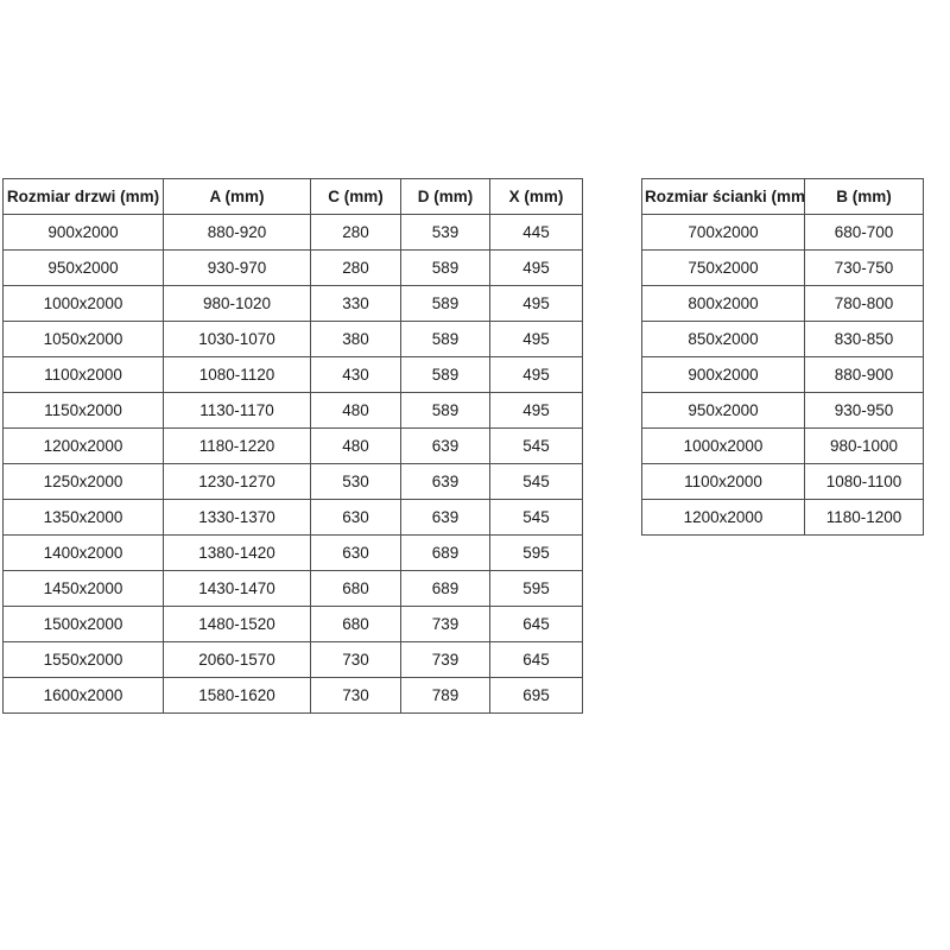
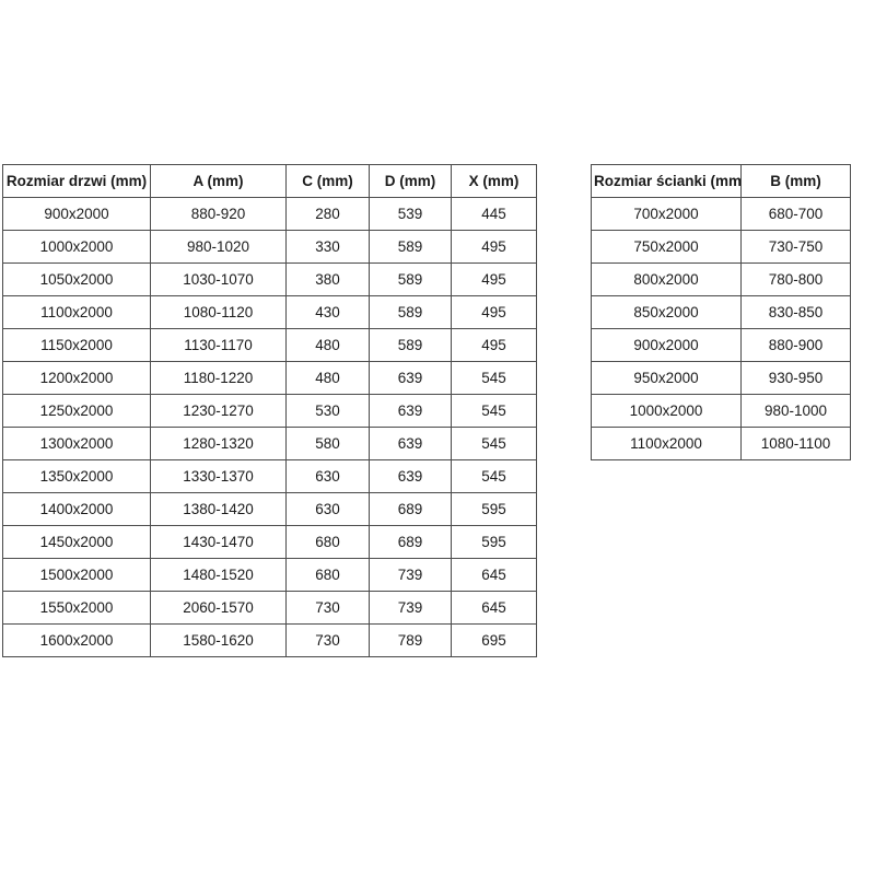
  Rozmiar drzwi (mm)	A (mm)	C (mm)	D (mm)	X (mm)
  900x2000	880-920	280	539	445
- 950x2000	930-970	280	589	495
  1000x2000	980-1020	330	589	495
  1050x2000	1030-1070	380	589	495
  1100x2000	1080-1120	430	589	495
  1150x2000	1130-1170	480	589	495
  1200x2000	1180-1220	480	639	545
  1250x2000	1230-1270	530	639	545
+ 1300x2000	1280-1320	580	639	545
  1350x2000	1330-1370	630	639	545
  1400x2000	1380-1420	630	689	595
  1450x2000	1430-1470	680	689	595
  1500x2000	1480-1520	680	739	645
  1550x2000	2060-1570	730	739	645
  1600x2000	1580-1620	730	789	695
  Rozmiar ścianki (mm	B (mm)
  700x2000	680-700
  750x2000	730-750
  800x2000	780-800
  850x2000	830-850
  900x2000	880-900
  950x2000	930-950
  1000x2000	980-1000
  1100x2000	1080-1100
- 1200x2000	1180-1200
